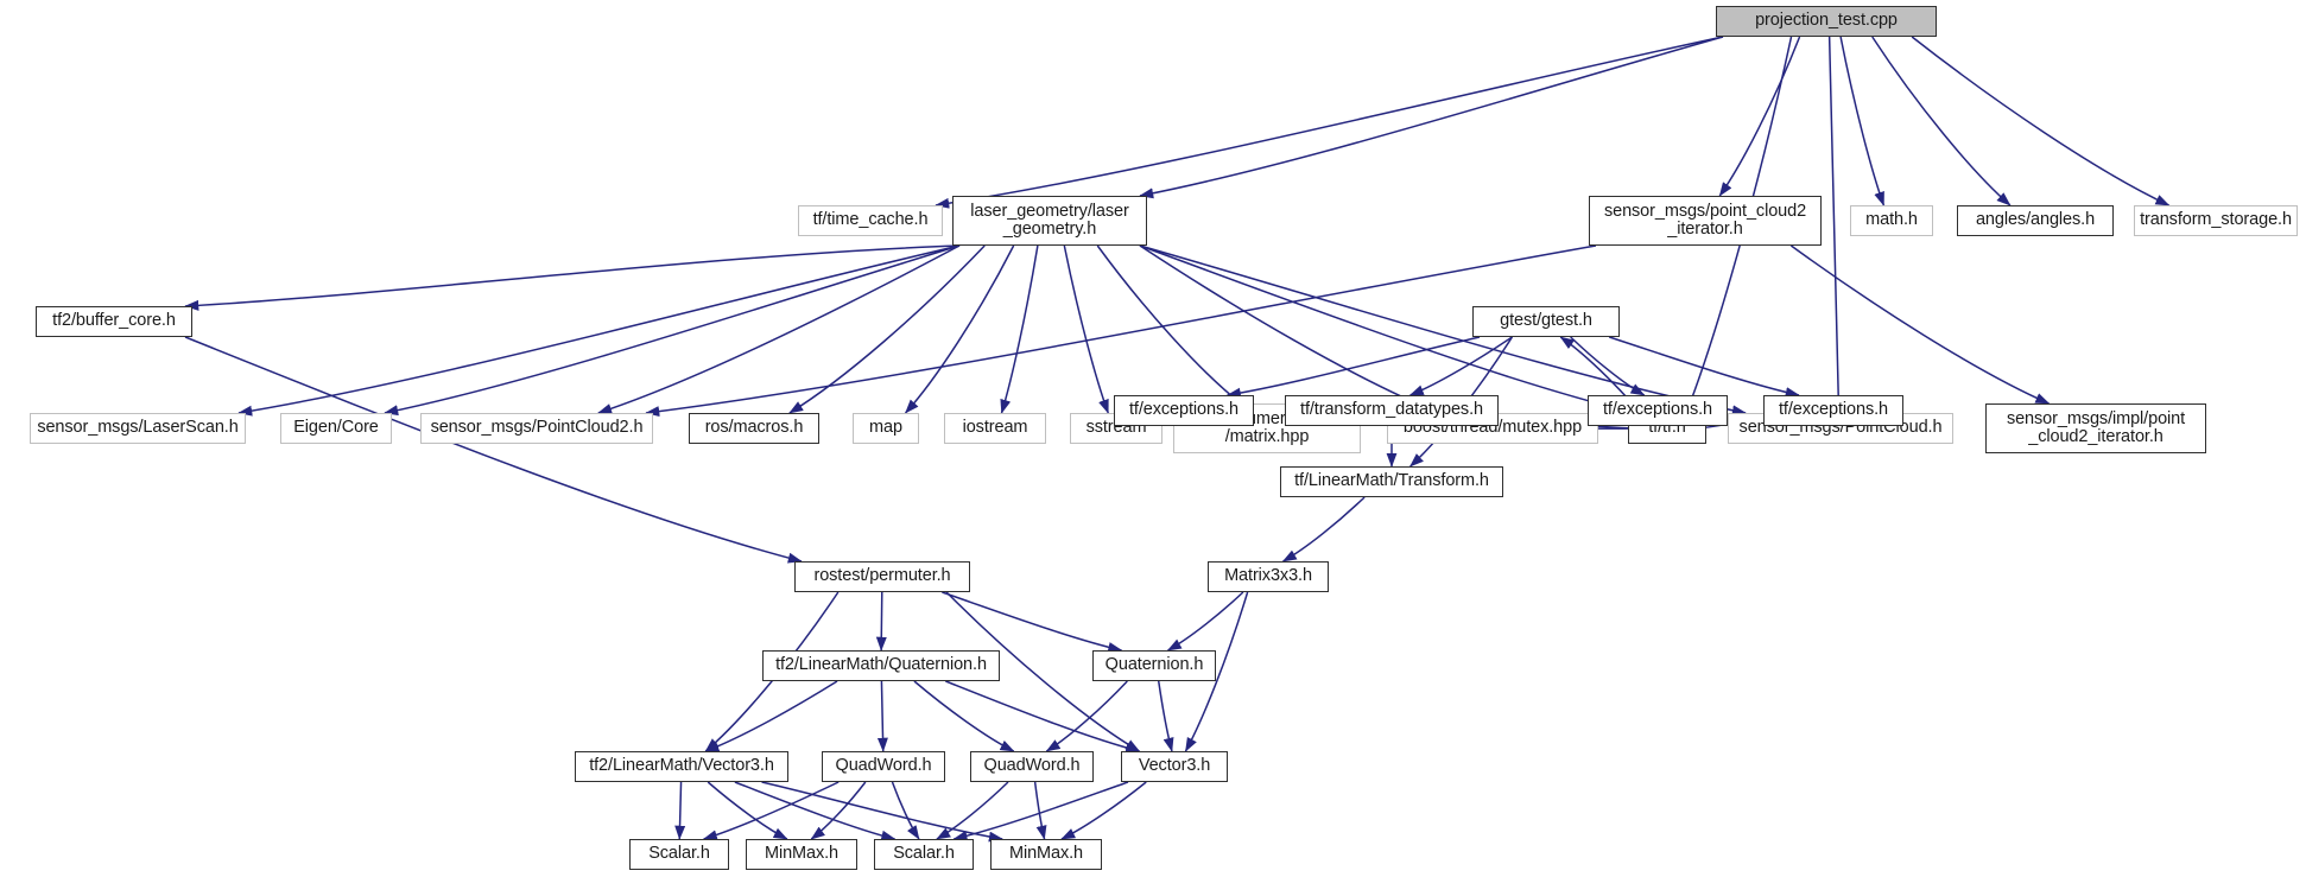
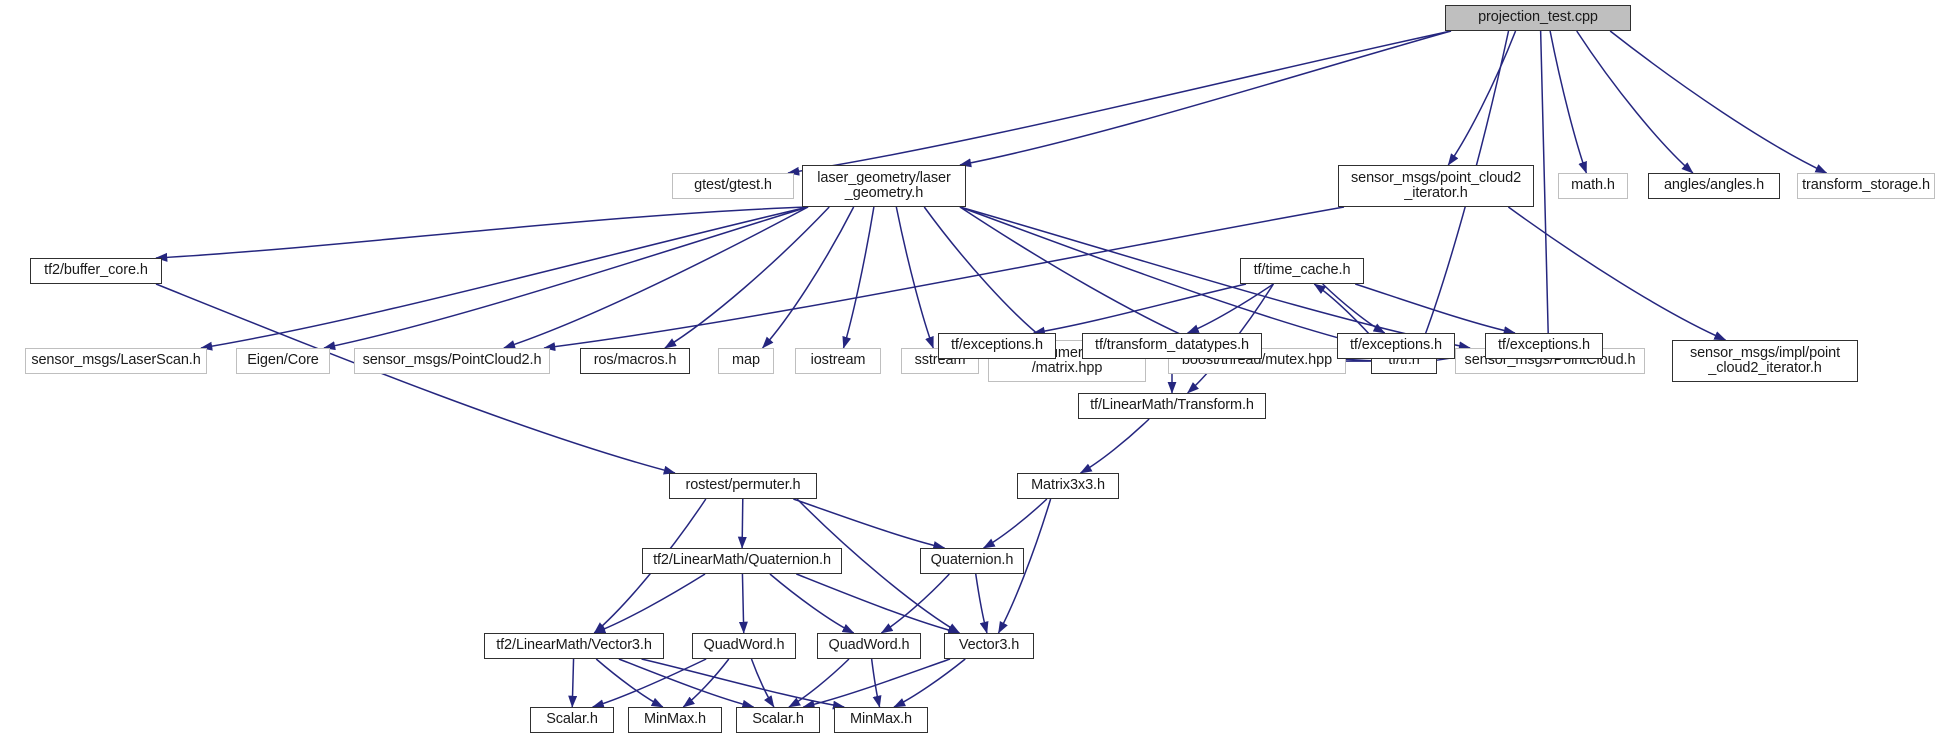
  projection_test.cpp
- tf/time_cache.h
+ gtest/gtest.h
  laser_geometry/laser
  _geometry.h
  sensor_msgs/point_cloud2
  _iterator.h
  math.h
  angles/angles.h
  transform_storage.h
  sensor_msgs/LaserScan.h
  Eigen/Core
  sensor_msgs/PointCloud2.h
  ros/macros.h
  map
  iostream
  sstream
  /matrix.hpp
  boost/thread/mutex.hpp
  tf/tf.h
  sensor_msgs/PointCloud.h
  sensor_msgs/impl/point
  _cloud2_iterator.h
  tf2/buffer_core.h
- gtest/gtest.h
+ tf/time_cache.h
  tf/exceptions.h
  tf/transform_datatypes.h
  tf/exceptions.h
  tf/exceptions.h
  tf/LinearMath/Transform.h
  rostest/permuter.h
  Matrix3x3.h
  tf2/LinearMath/Quaternion.h
  Quaternion.h
  tf2/LinearMath/Vector3.h
  QuadWord.h
  QuadWord.h
  Vector3.h
  Scalar.h
  MinMax.h
  Scalar.h
  MinMax.h
